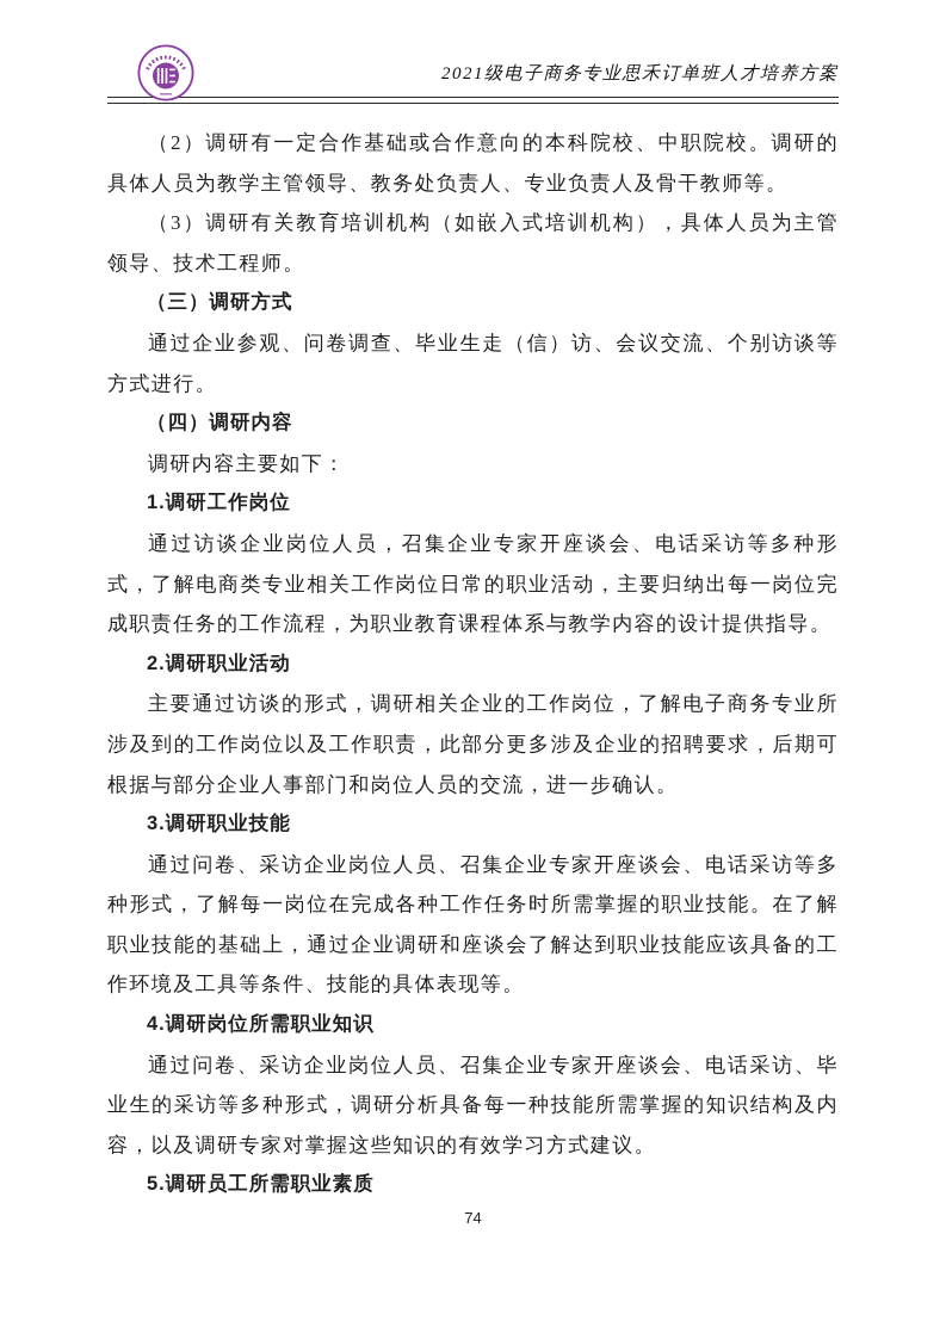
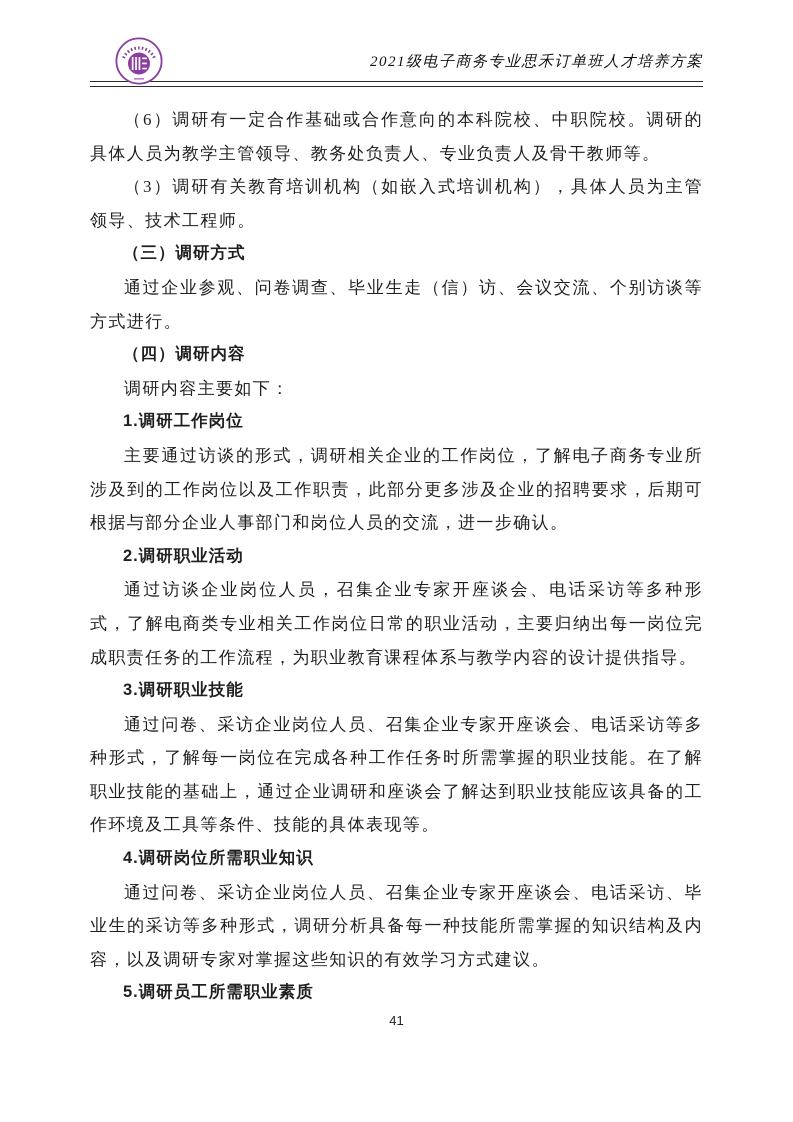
  2021级电子商务专业思禾订单班人才培养方案
- （2）调研有一定合作基础或合作意向的本科院校、中职院校。调研的具体人员为教学主管领导、教务处负责人、专业负责人及骨干教师等。
+ （6）调研有一定合作基础或合作意向的本科院校、中职院校。调研的具体人员为教学主管领导、教务处负责人、专业负责人及骨干教师等。
  （3）调研有关教育培训机构（如嵌入式培训机构），具体人员为主管领导、技术工程师。
  （三）调研方式
  通过企业参观、问卷调查、毕业生走（信）访、会议交流、个别访谈等方式进行。
  （四）调研内容
  调研内容主要如下：
  1.调研工作岗位
- 通过访谈企业岗位人员，召集企业专家开座谈会、电话采访等多种形式，了解电商类专业相关工作岗位日常的职业活动，主要归纳出每一岗位完成职责任务的工作流程，为职业教育课程体系与教学内容的设计提供指导。
+ 主要通过访谈的形式，调研相关企业的工作岗位，了解电子商务专业所涉及到的工作岗位以及工作职责，此部分更多涉及企业的招聘要求，后期可根据与部分企业人事部门和岗位人员的交流，进一步确认。
  2.调研职业活动
- 主要通过访谈的形式，调研相关企业的工作岗位，了解电子商务专业所涉及到的工作岗位以及工作职责，此部分更多涉及企业的招聘要求，后期可根据与部分企业人事部门和岗位人员的交流，进一步确认。
+ 通过访谈企业岗位人员，召集企业专家开座谈会、电话采访等多种形式，了解电商类专业相关工作岗位日常的职业活动，主要归纳出每一岗位完成职责任务的工作流程，为职业教育课程体系与教学内容的设计提供指导。
  3.调研职业技能
  通过问卷、采访企业岗位人员、召集企业专家开座谈会、电话采访等多种形式，了解每一岗位在完成各种工作任务时所需掌握的职业技能。在了解职业技能的基础上，通过企业调研和座谈会了解达到职业技能应该具备的工作环境及工具等条件、技能的具体表现等。
  4.调研岗位所需职业知识
  通过问卷、采访企业岗位人员、召集企业专家开座谈会、电话采访、毕业生的采访等多种形式，调研分析具备每一种技能所需掌握的知识结构及内容，以及调研专家对掌握这些知识的有效学习方式建议。
  5.调研员工所需职业素质
- 74
+ 41
